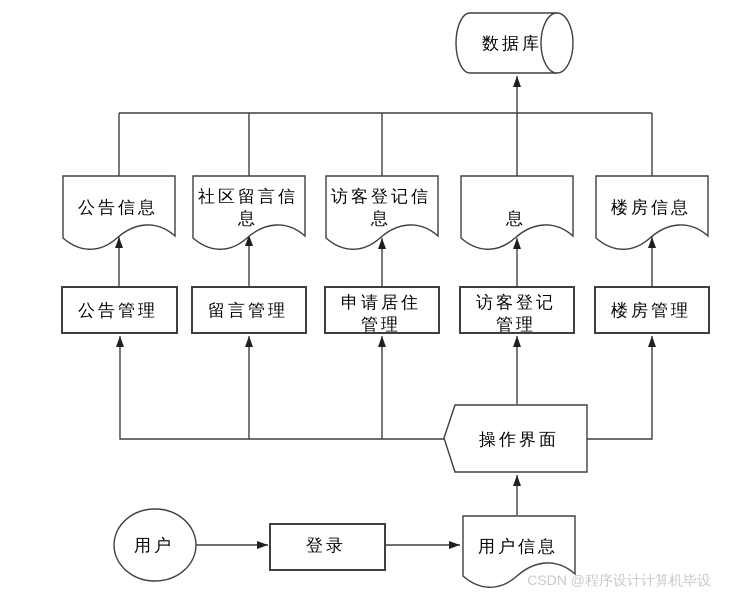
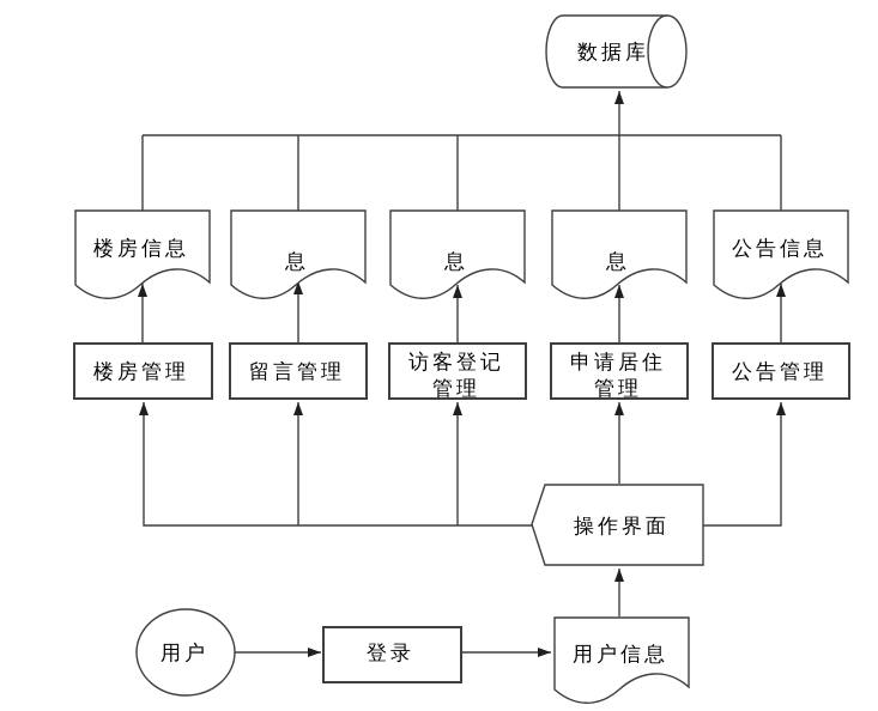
  数据库
- 公告信息
+ 楼房信息
- 社区留言信
  息
- 访客登记信
  息
  息
- 楼房信息
+ 公告信息
- 公告管理
+ 楼房管理
  留言管理
- 申请居住
+ 访客登记
  管理
- 访客登记
+ 申请居住
  管理
- 楼房管理
+ 公告管理
  操作界面
  用户
  登录
  用户信息
- CSDN @程序设计计算机毕设
